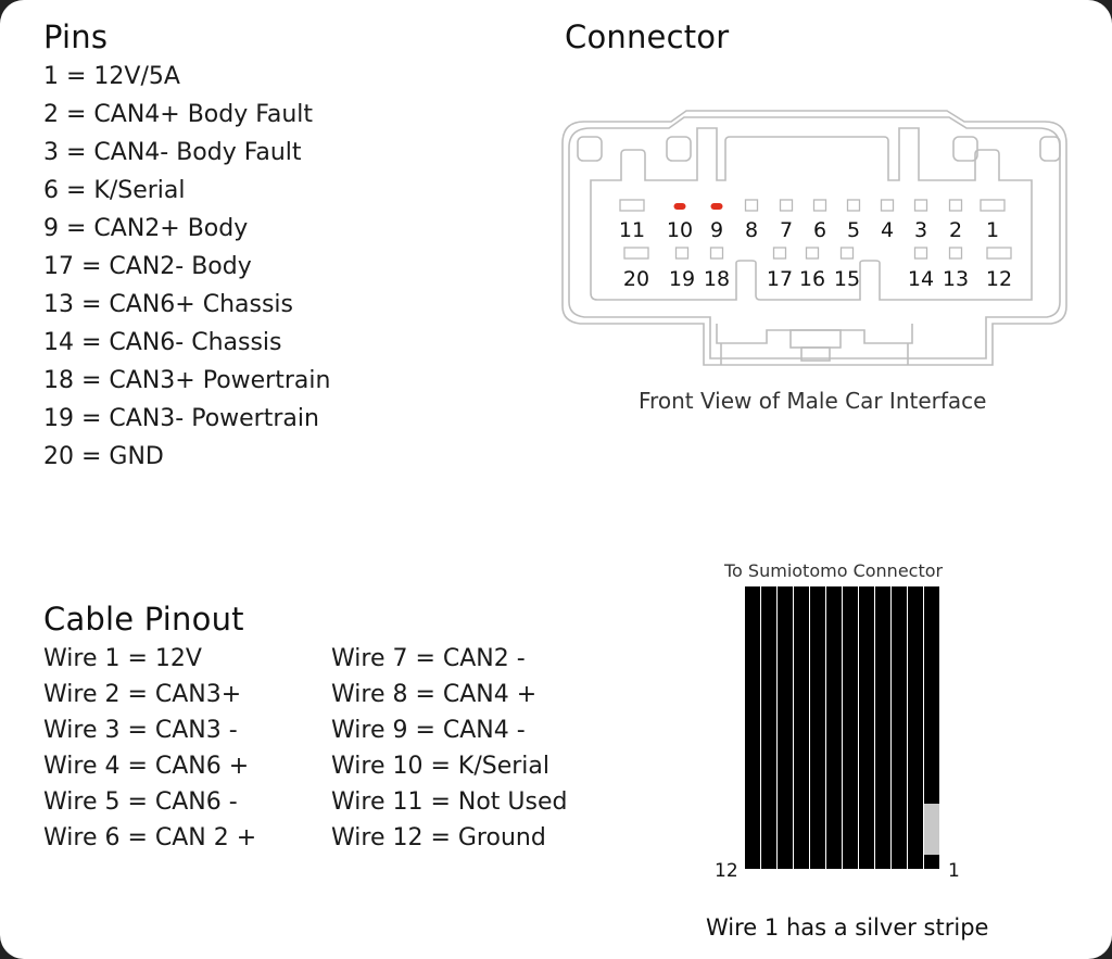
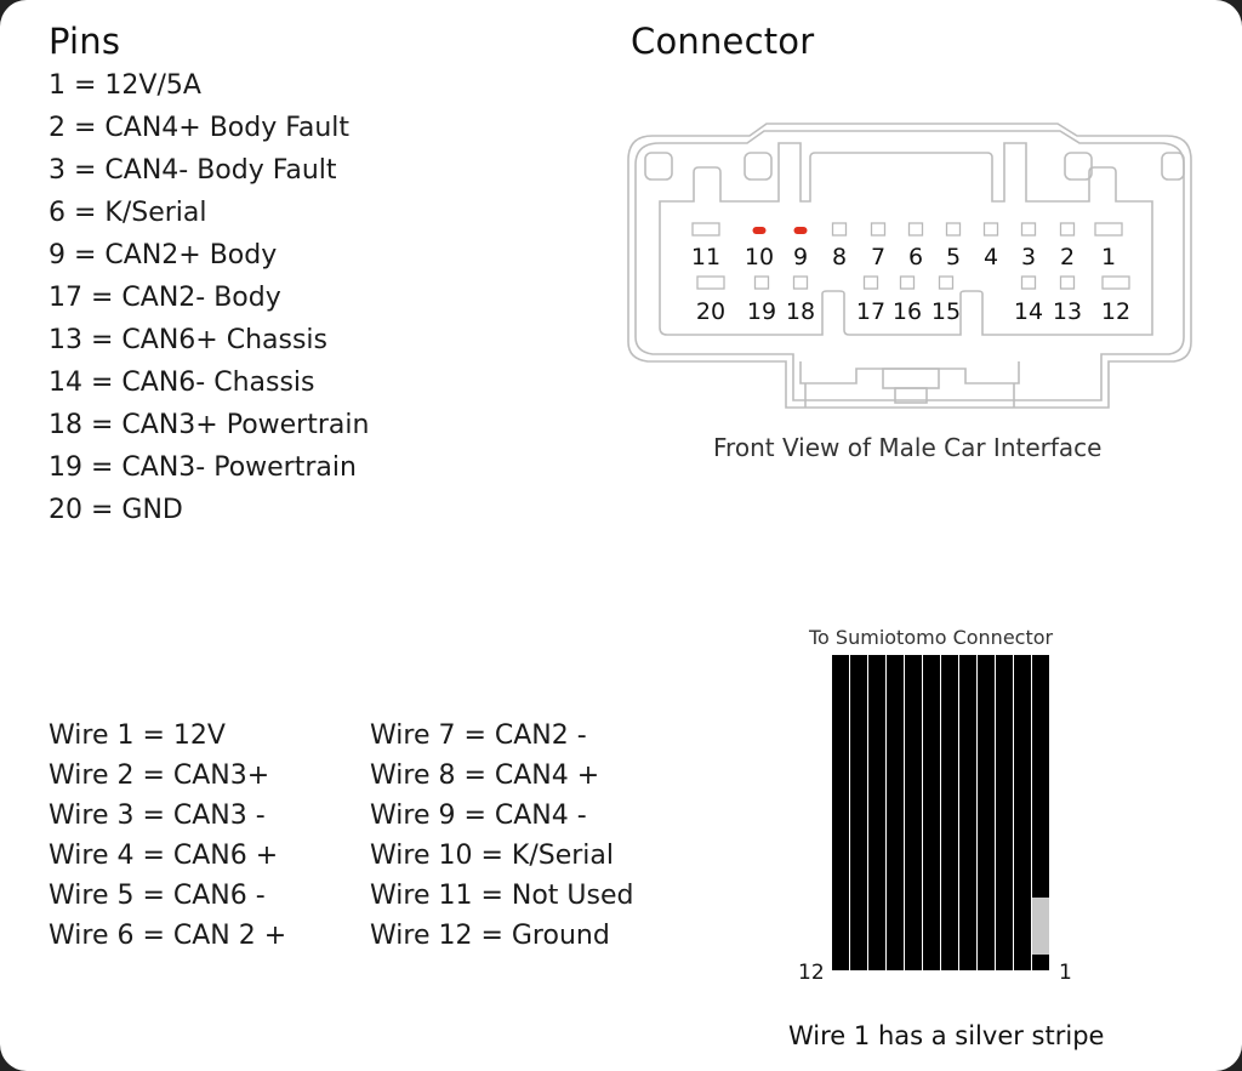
  Pins
  1 = 12V/5A
  2 = CAN4+ Body Fault
  3 = CAN4- Body Fault
  6 = K/Serial
  9 = CAN2+ Body
  17 = CAN2- Body
  13 = CAN6+ Chassis
  14 = CAN6- Chassis
  18 = CAN3+ Powertrain
  19 = CAN3- Powertrain
  20 = GND
  Connector
  11
  10
  9
  8
  7
  6
  5
  4
  3
  2
  1
  20
  19
  18
  17
  16
  15
  14
  13
  12
  Front View of Male Car Interface
- Cable Pinout
  Wire 1 = 12V
  Wire 2 = CAN3+
  Wire 3 = CAN3 -
  Wire 4 = CAN6 +
  Wire 5 = CAN6 -
  Wire 6 = CAN 2 +
  Wire 7 = CAN2 -
  Wire 8 = CAN4 +
  Wire 9 = CAN4 -
  Wire 10 = K/Serial
  Wire 11 = Not Used
  Wire 12 = Ground
  To Sumiotomo Connector
  12
  1
  Wire 1 has a silver stripe
